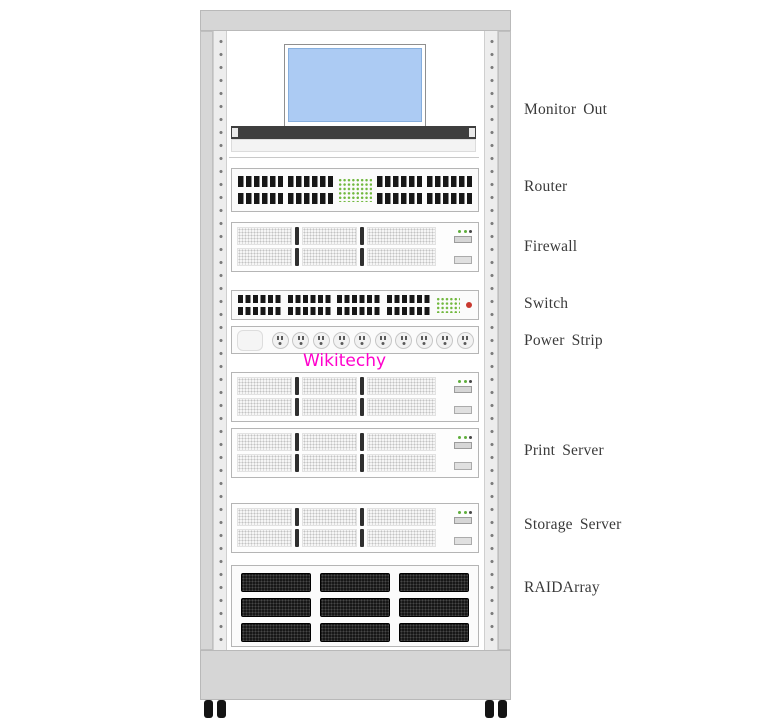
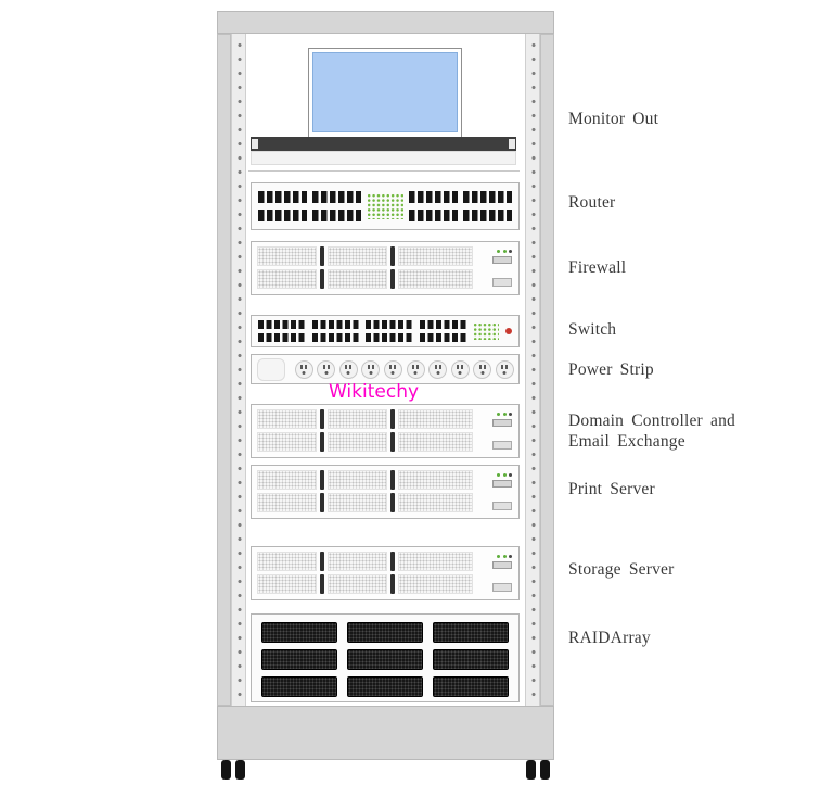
  Monitor Out
  Router
  Firewall
  Switch
  Power Strip
+ Domain Controller and Email Exchange
  Print Server
  Storage Server
  RAIDArray
  Wikitechy
